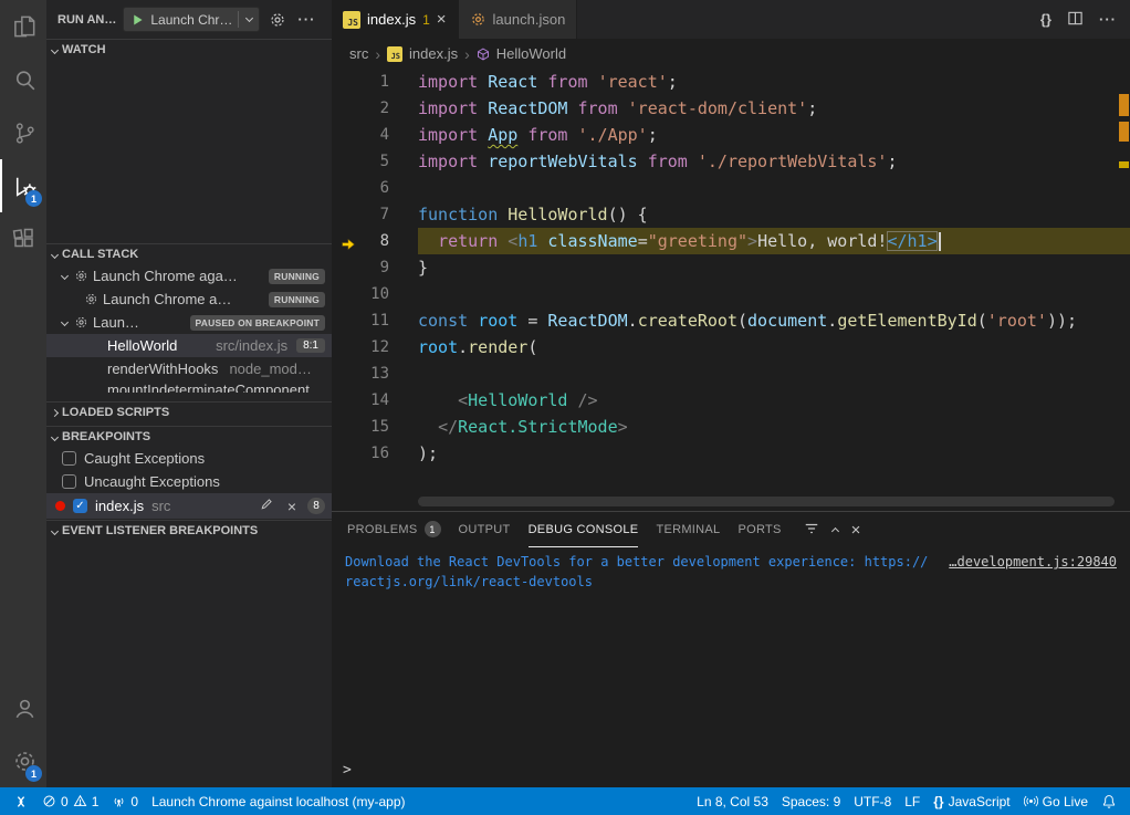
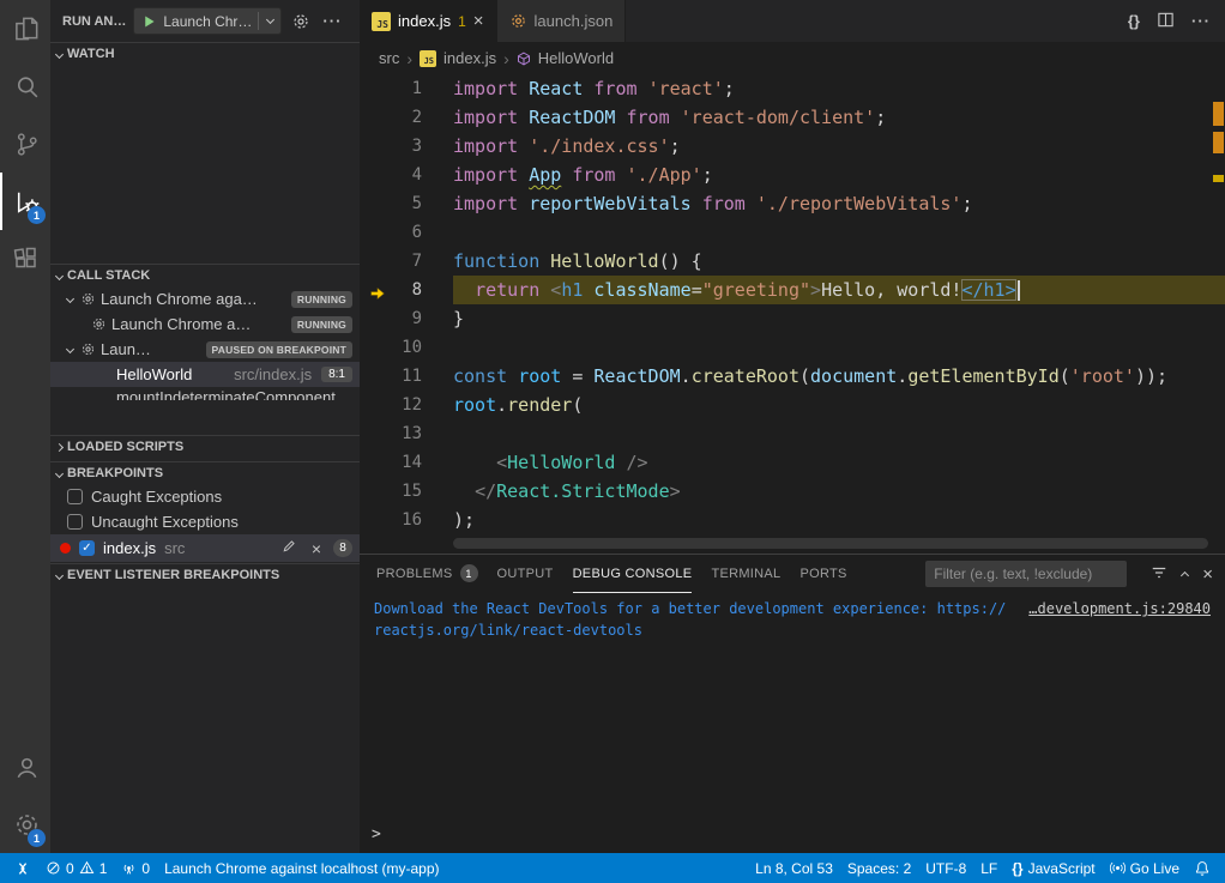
  1
  1
  RUN AN…
  Launch Chr…
  ···
  WATCH
  CALL STACK
  Launch Chrome aga…
  RUNNING
  Launch Chrome a…
  RUNNING
  Laun…
  PAUSED ON BREAKPOINT
  HelloWorld
  src/index.js
  8:1
- renderWithHooks
- node_mod…
  mountIndeterminateComponent
  LOADED SCRIPTS
  BREAKPOINTS
  Caught Exceptions
  Uncaught Exceptions
  ✓
  index.js
  src
  ×
  8
  EVENT LISTENER BREAKPOINTS
  JS
  index.js
  1
  ×
  launch.json
  {}
  ···
  src
  ›
  JS
  index.js
  ›
  HelloWorld
  1
  import React from 'react';
  2
  import ReactDOM from 'react-dom/client';
+ 3
+ import './index.css';
  4
  import App from './App';
  5
  import reportWebVitals from './reportWebVitals';
  6
  7
  function HelloWorld() {
  8
  return <h1 className="greeting">Hello, world!</h1>
  9
  }
  10
  11
  const root = ReactDOM.createRoot(document.getElementById('root'));
  12
  root.render(
  13
  14
  <HelloWorld />
  15
  </React.StrictMode>
  16
  );
  PROBLEMS
  1
  OUTPUT
  DEBUG CONSOLE
  TERMINAL
  PORTS
+ Filter (e.g. text, !exclude)
  ×
  Download the React DevTools for a better development experience: https://
  …development.js:29840
  reactjs.org/link/react-devtools
  >
  0
  1
  0
  Launch Chrome against localhost (my-app)
  Ln 8, Col 53
- Spaces: 9
+ Spaces: 2
  UTF-8
  LF
  {}
  JavaScript
  Go Live
